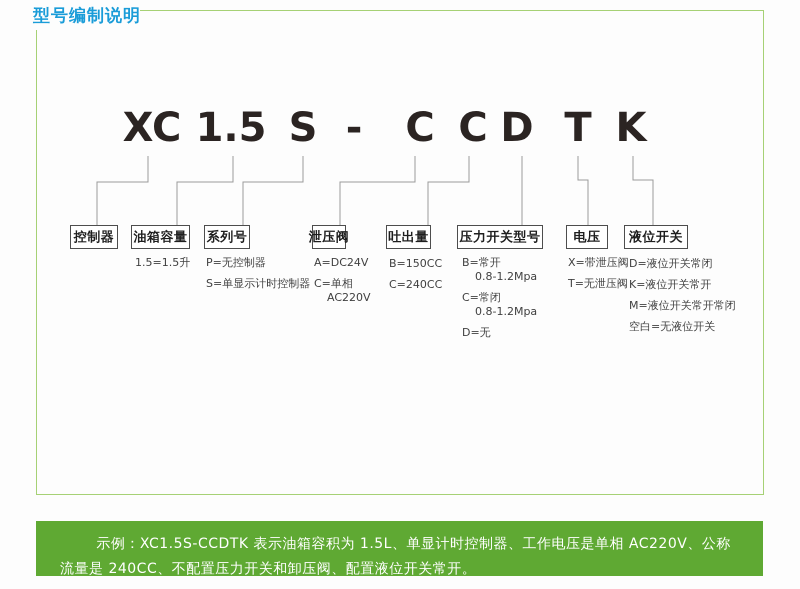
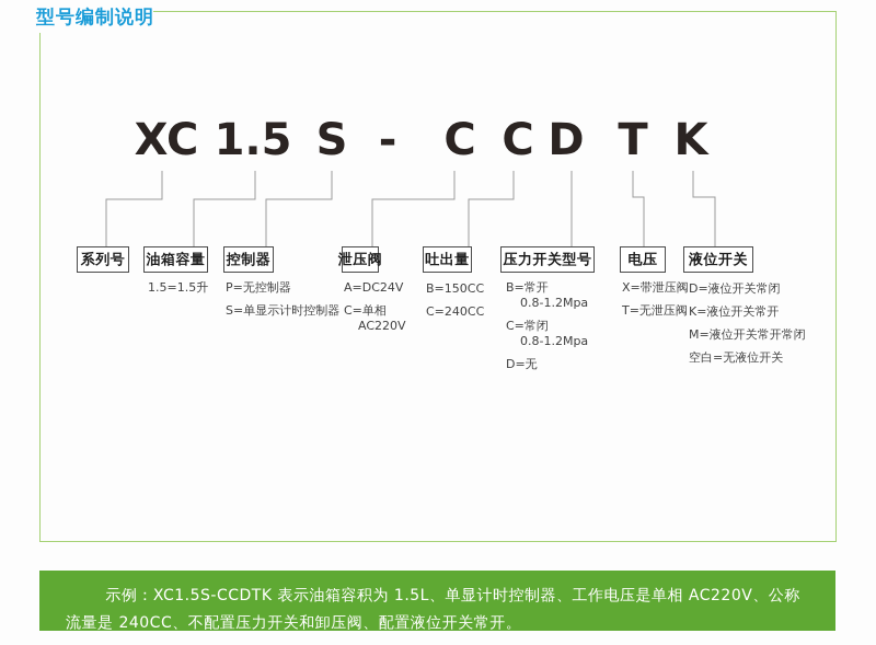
  型号编制说明
  XC
  1.5
  S
  -
  C
  C
  D
  T
  K
- 控制器
+ 系列号
  油箱容量
- 系列号
+ 控制器
  泄压阀
  吐出量
  压力开关型号
  电压
  液位开关
  1.5=1.5升
  P=无控制器
  S=单显示计时控制器
  A=DC24V
  C=单相
  AC220V
  B=150CC
  C=240CC
  B=常开
  0.8-1.2Mpa
  C=常闭
  0.8-1.2Mpa
  D=无
  X=带泄压阀
  T=无泄压阀
  D=液位开关常闭
  K=液位开关常开
  M=液位开关常开常闭
  空白=无液位开关
  示例：XC1.5S-CCDTK 表示油箱容积为 1.5L、单显计时控制器、工作电压是单相 AC220V、公称流量是 240CC、不配置压力开关和卸压阀、配置液位开关常开。
